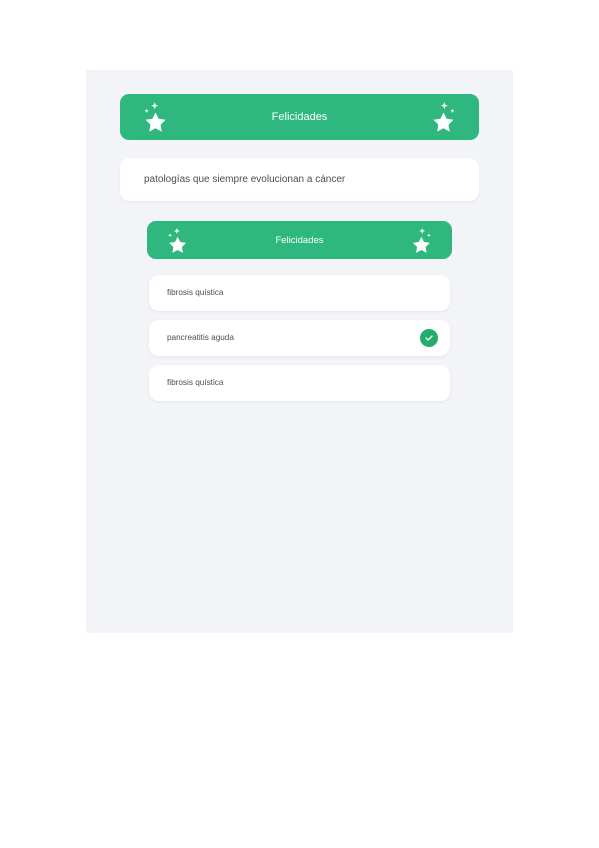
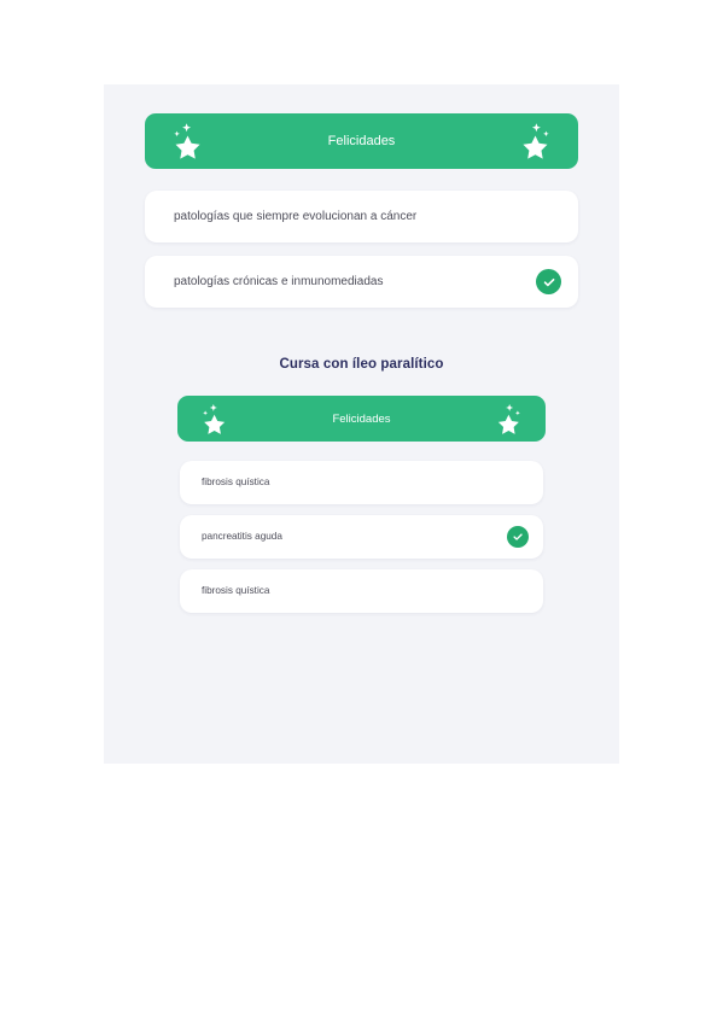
  Felicidades
  patologías que siempre evolucionan a cáncer
+ patologías crónicas e inmunomediadas
+ Cursa con íleo paralítico
  Felicidades
  fibrosis quística
  pancreatitis aguda
  fibrosis quística
